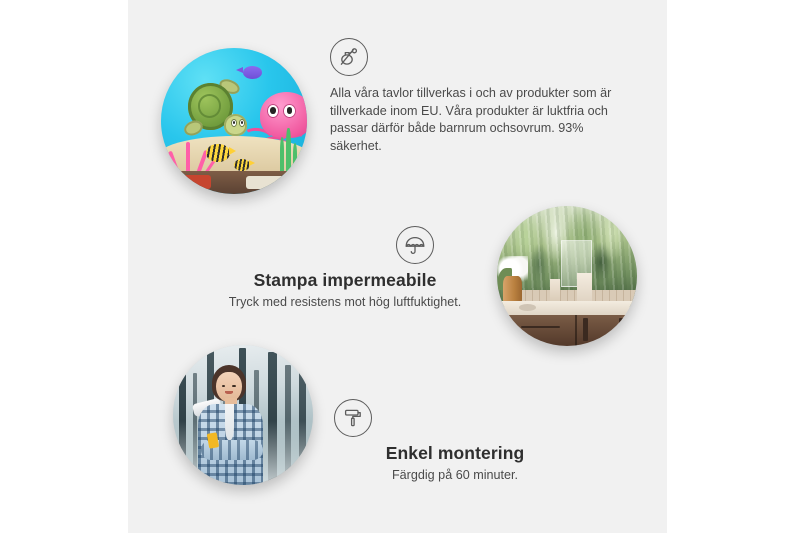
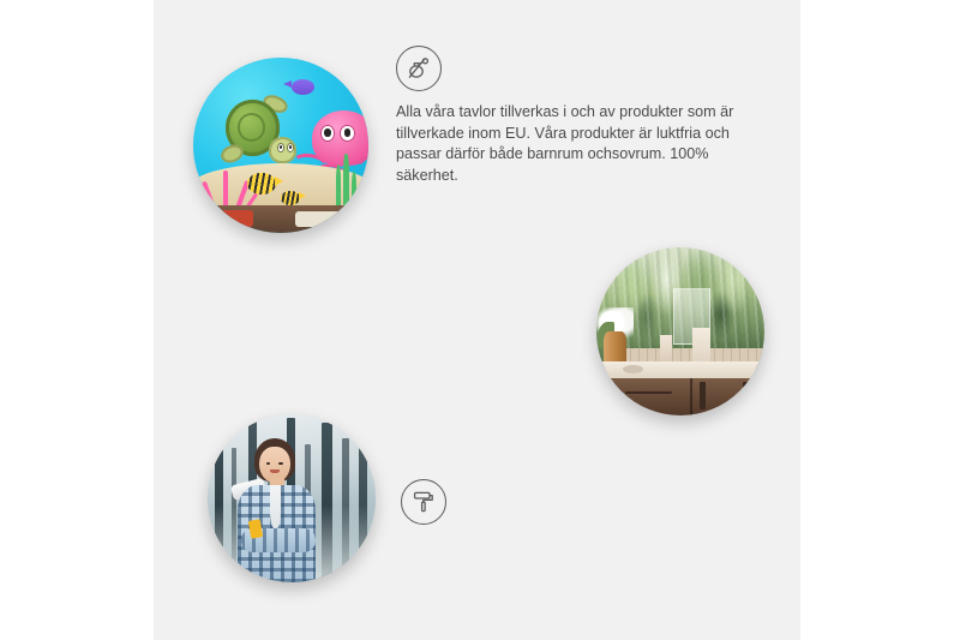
- Alla våra tavlor tillverkas i och av produkter som är tillverkade inom EU. Våra produkter är luktfria och passar därför både barnrum ochsovrum. 93% säkerhet.
+ Alla våra tavlor tillverkas i och av produkter som är tillverkade inom EU. Våra produkter är luktfria och passar därför både barnrum ochsovrum. 100% säkerhet.
- Stampa impermeabile
- Tryck med resistens mot hög luftfuktighet.
- Enkel montering
- Färgdig på 60 minuter.
